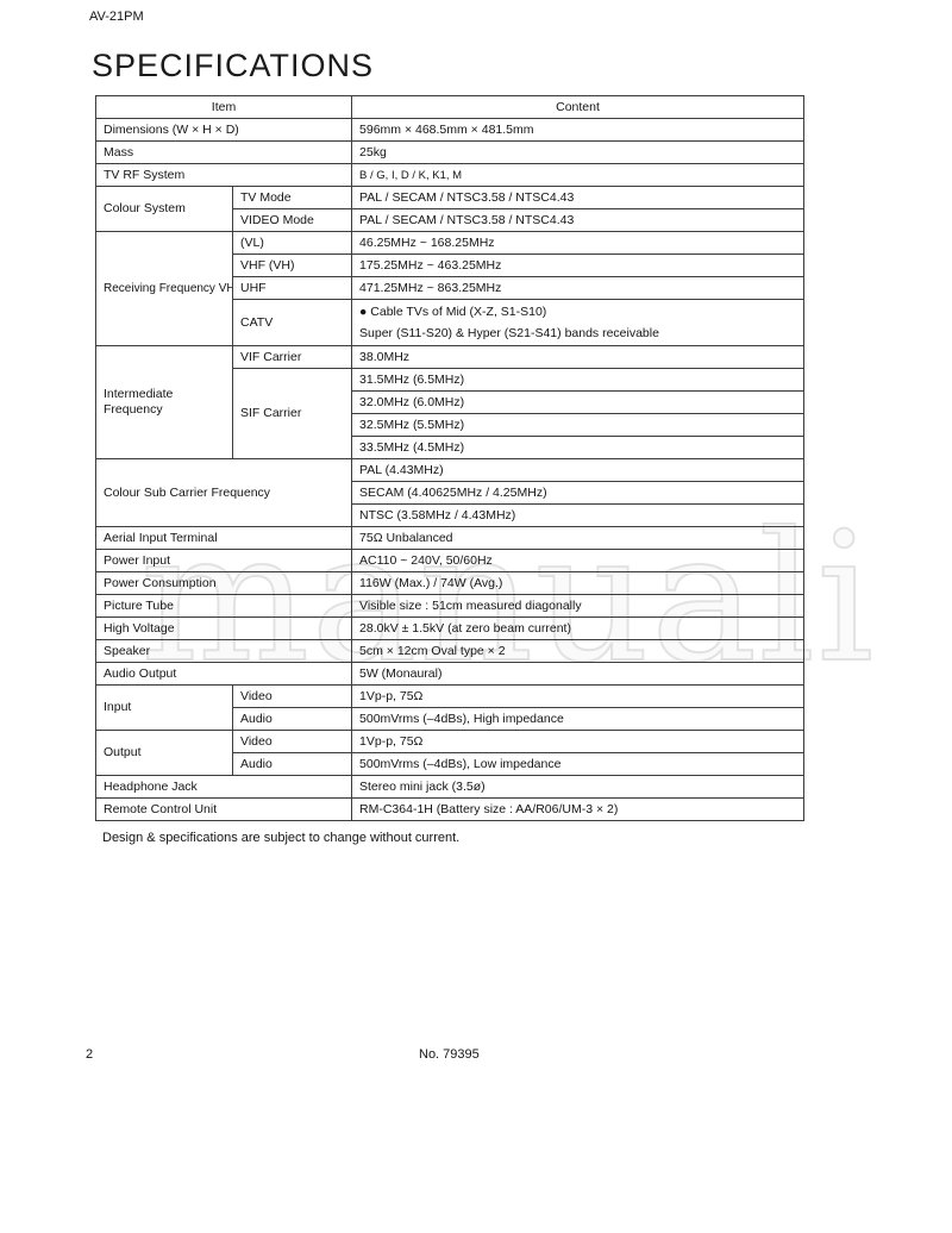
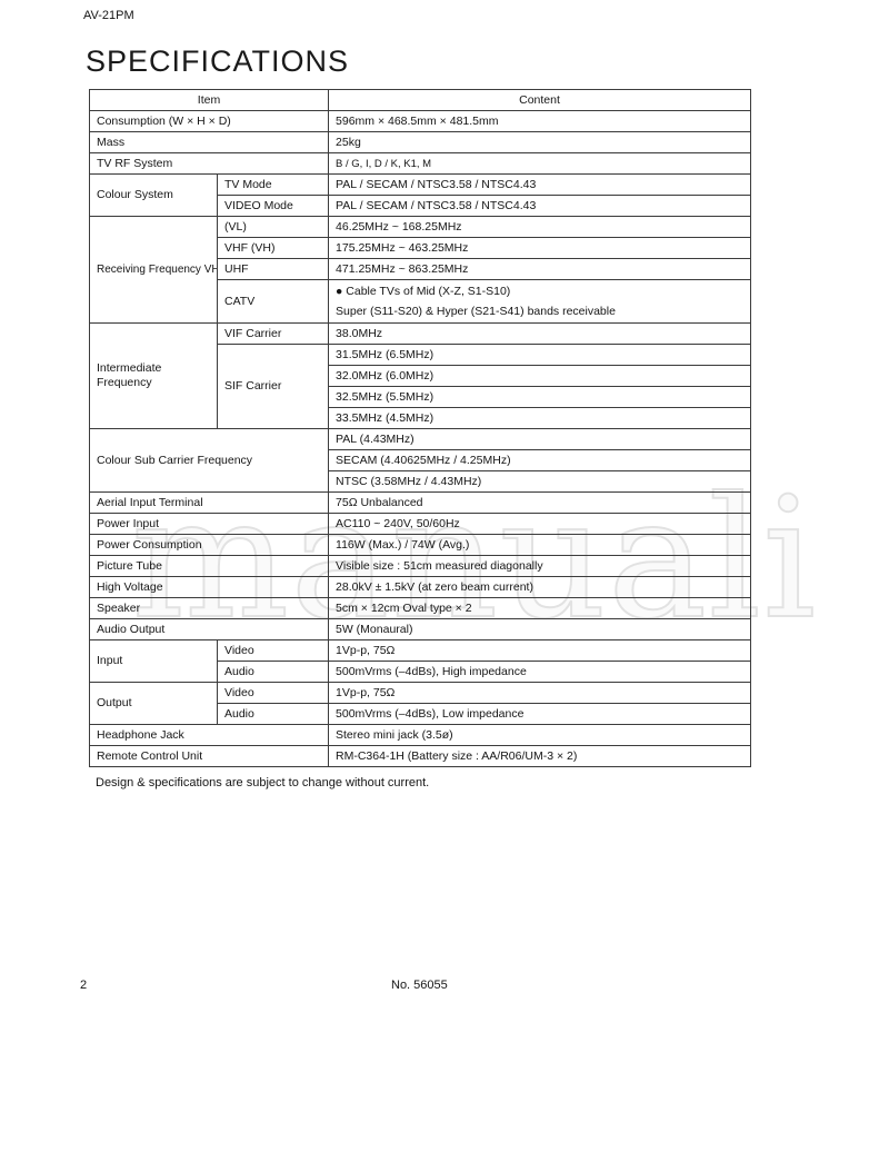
  manuali
  AV-21PM
  SPECIFICATIONS
  Item	Content
- Dimensions (W × H × D)	596mm × 468.5mm × 481.5mm
+ Consumption (W × H × D)	596mm × 468.5mm × 481.5mm
  Mass	25kg
  TV RF System	B / G, I, D / K, K1, M
  Colour System	TV Mode	PAL / SECAM / NTSC3.58 / NTSC4.43
  VIDEO Mode	PAL / SECAM / NTSC3.58 / NTSC4.43
  Receiving Frequency VH	(VL)	46.25MHz ~ 168.25MHz
  VHF (VH)	175.25MHz ~ 463.25MHz
  UHF	471.25MHz ~ 863.25MHz
  CATV	● Cable TVs of Mid (X-Z, S1-S10) Super (S11-S20) & Hyper (S21-S41) bands receivable
  Intermediate Frequency	VIF Carrier	38.0MHz
  SIF Carrier	31.5MHz (6.5MHz)
  32.0MHz (6.0MHz)
  32.5MHz (5.5MHz)
  33.5MHz (4.5MHz)
  Colour Sub Carrier Frequency	PAL (4.43MHz)
  SECAM (4.40625MHz / 4.25MHz)
  NTSC (3.58MHz / 4.43MHz)
  Aerial Input Terminal	75Ω Unbalanced
  Power Input	AC110 ~ 240V, 50/60Hz
  Power Consumption	116W (Max.) / 74W (Avg.)
  Picture Tube	Visible size : 51cm measured diagonally
  High Voltage	28.0kV ± 1.5kV (at zero beam current)
  Speaker	5cm × 12cm Oval type × 2
  Audio Output	5W (Monaural)
  Input	Video	1Vp-p, 75Ω
  Audio	500mVrms (–4dBs), High impedance
  Output	Video	1Vp-p, 75Ω
  Audio	500mVrms (–4dBs), Low impedance
  Headphone Jack	Stereo mini jack (3.5ø)
  Remote Control Unit	RM-C364-1H (Battery size : AA/R06/UM-3 × 2)
  Design & specifications are subject to change without current.
  2
- No. 79395
+ No. 56055
